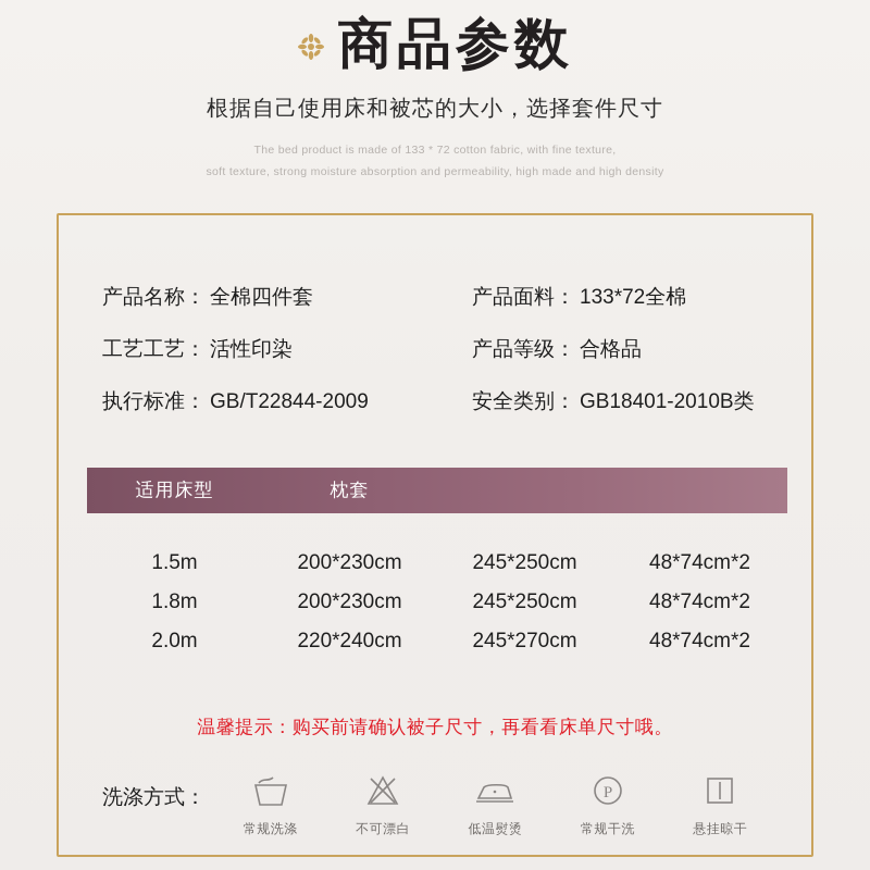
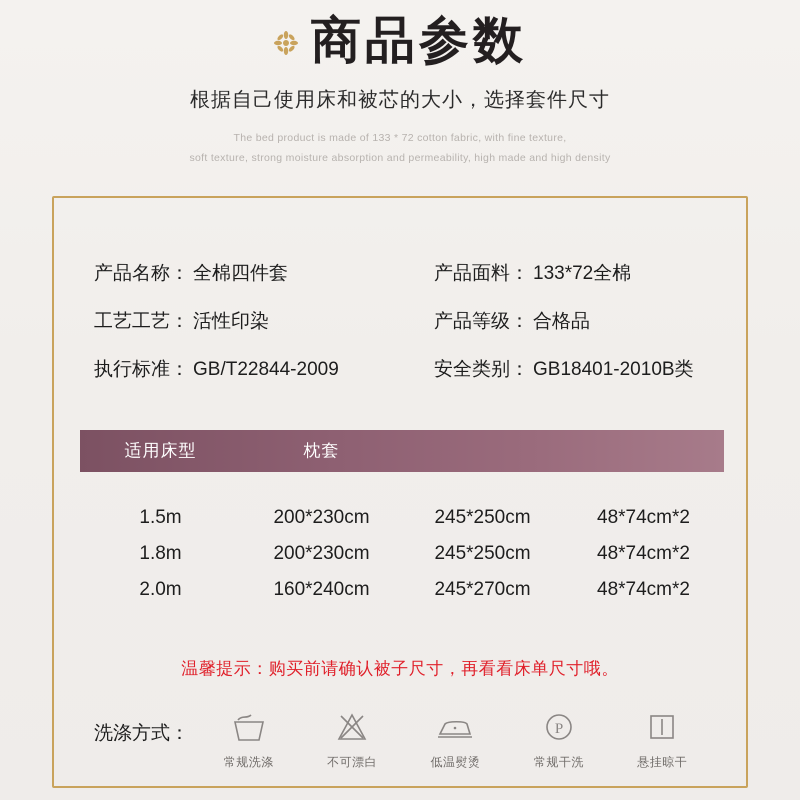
  商品参数
  根据自己使用床和被芯的大小，选择套件尺寸
  The bed product is made of 133 * 72 cotton fabric, with fine texture,
  soft texture, strong moisture absorption and permeability, high made and high density
  产品名称：
  全棉四件套
  产品面料：
  133*72全棉
  工艺工艺：
  活性印染
  产品等级：
  合格品
  执行标准：
  GB/T22844-2009
  安全类别：
  GB18401-2010B类
  适用床型
  枕套
  1.5m
  200*230cm
  245*250cm
  48*74cm*2
  1.8m
  200*230cm
  245*250cm
  48*74cm*2
  2.0m
- 220*240cm
+ 160*240cm
  245*270cm
  48*74cm*2
  温馨提示：购买前请确认被子尺寸，再看看床单尺寸哦。
  洗涤方式
  ：
  常规洗涤
  不可漂白
  低温熨烫
  P
  常规干洗
  悬挂晾干
